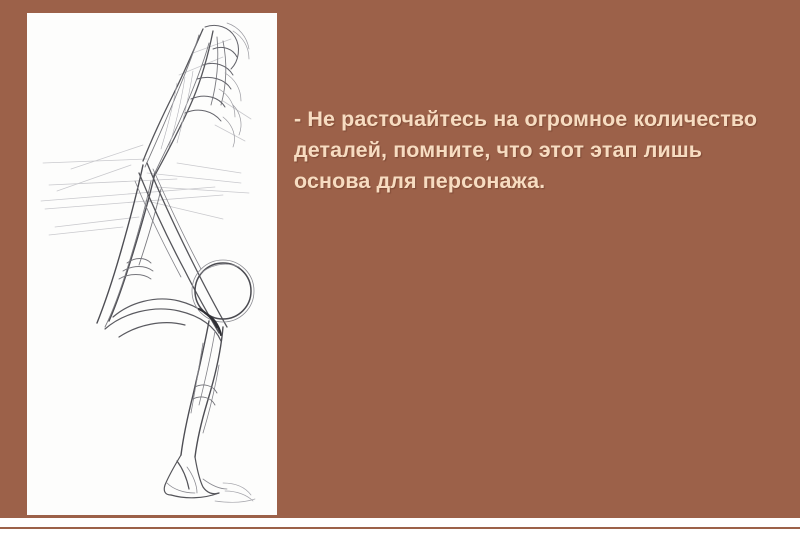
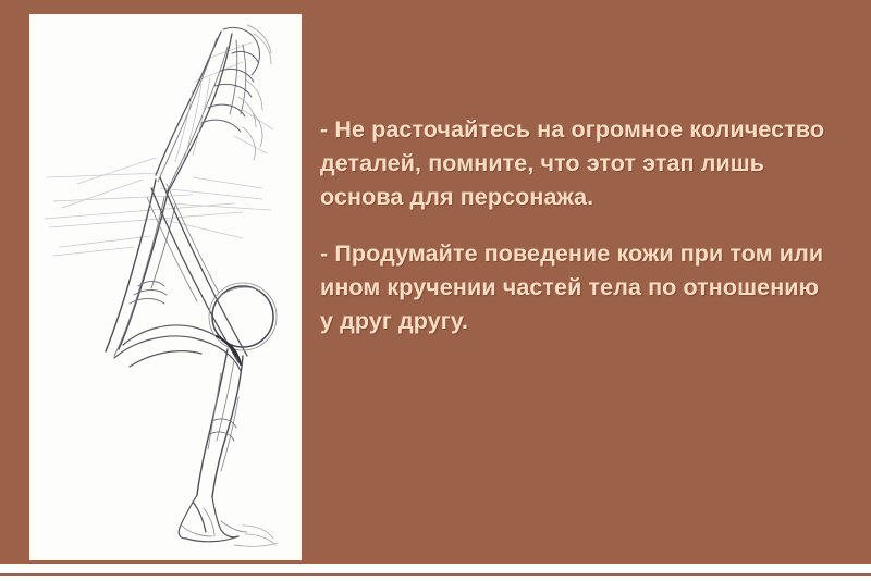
  - Не расточайтесь на огромное количество деталей, помните, что этот этап лишь основа для персонажа.
+ - Продумайте поведение кожи при том или ином кручении частей тела по отношению у друг другу.
